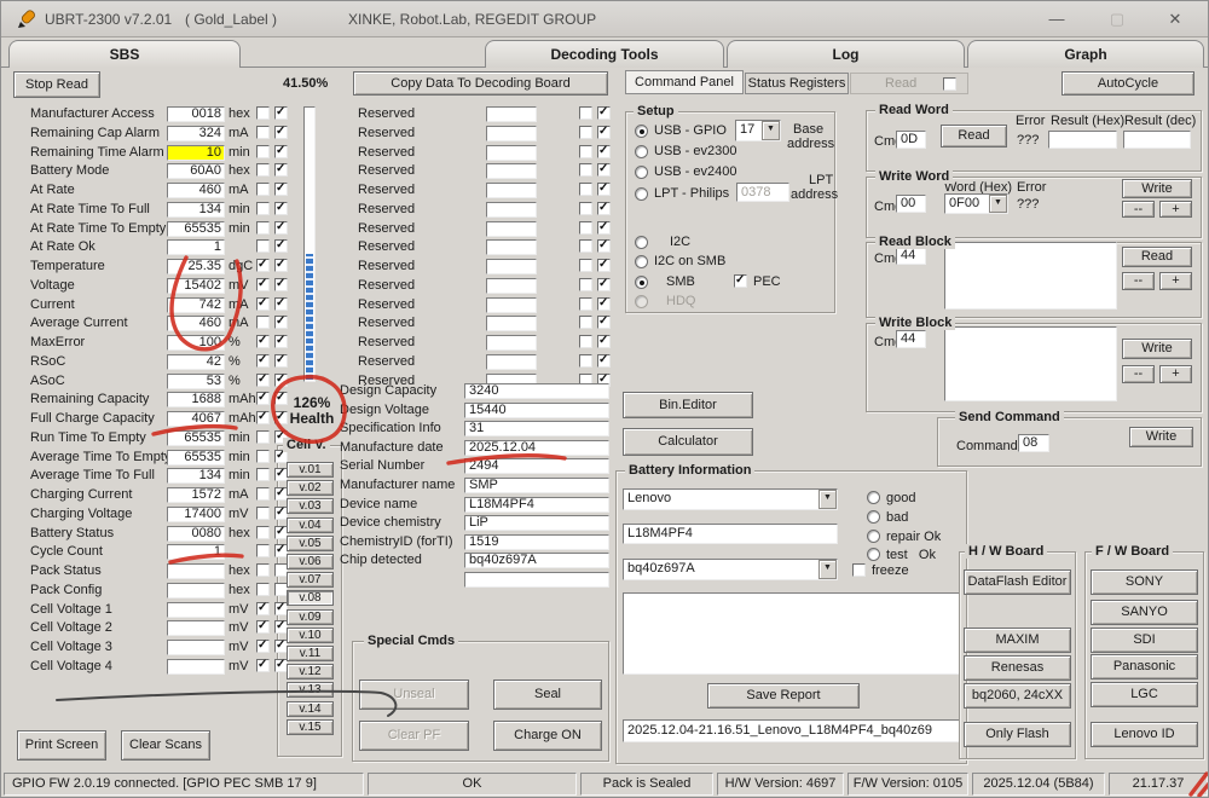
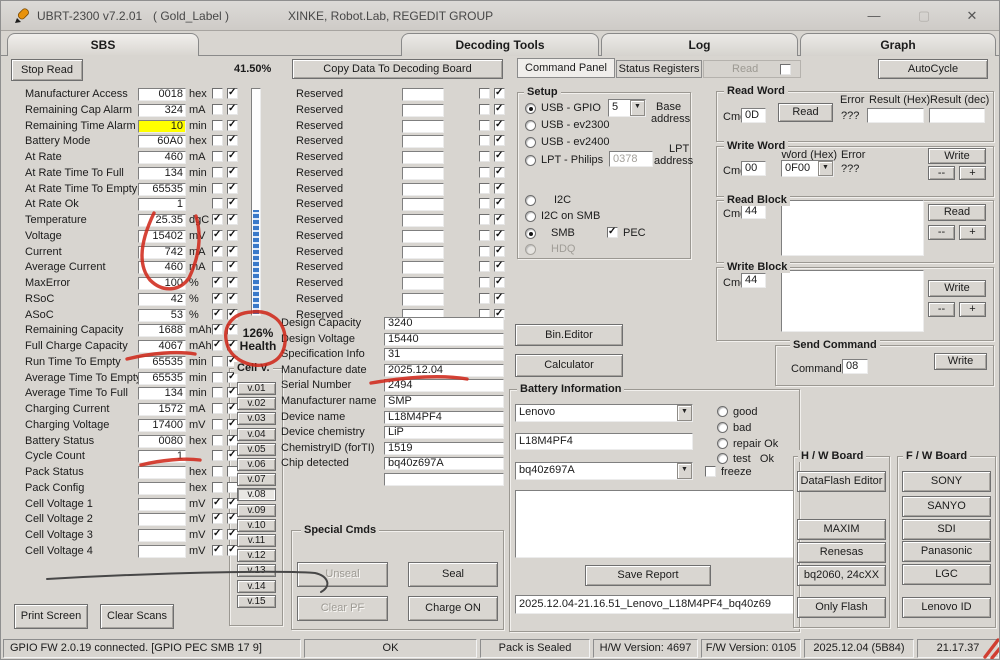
  UBRT-2300 v7.2.01
  ( Gold_Label )
  XINKE, Robot.Lab, REGEDIT GROUP
  —
  ▢
  ✕
  SBS
  Decoding Tools
  Log
  Graph
  Stop Read
  Print Screen
  Clear Scans
  41.50%
  Copy Data To Decoding Board
  126%
  Health
  Cell V.
  Special Cmds
  Unseal
  Seal
  Clear PF
  Charge ON
  Command Panel
  Status Registers
  Read
  AutoCycle
  Setup
  USB - GPIO
- 17
+ 5
  Base
  address
  USB - ev2300
  USB - ev2400
  LPT - Philips
  0378
  LPT
  address
  I2C
  I2C on SMB
  SMB
  PEC
  HDQ
  Read Word
  Error
  Result (Hex)
  Result (dec)
  0D
  Read
  ???
  Write Word
  Word (Hex)
  Error
  00
  0F00
  ???
  Write
  --
  +
  Read Block
  44
  Read
  --
  +
  Write Block
  44
  Write
  --
  +
  Send Command
  Command
  08
  Write
  Bin.Editor
  Calculator
  Battery Information
  Lenovo
  L18M4PF4
  bq40z697A
  freeze
  Save Report
  2025.12.04-21.16.51_Lenovo_L18M4PF4_bq40z69
  H / W Board
  F / W Board
  Manufacturer Access
  0018
  hex
  Remaining Cap Alarm
  324
  mA
  Remaining Time Alarm
  10
  min
  Battery Mode
  60A0
  hex
  At Rate
  460
  mA
  At Rate Time To Full
  134
  min
  At Rate Time To Empty
  65535
  min
  At Rate Ok
  1
  Temperature
  25.35
  dgC
  Voltage
  15402
  mV
  Current
  742
  mA
  Average Current
  460
  mA
  MaxError
  100
  %
  RSoC
  42
  %
  ASoC
  53
  %
  Remaining Capacity
  1688
  mAh
  Full Charge Capacity
  4067
  mAh
  Run Time To Empty
  65535
  min
  Average Time To Empt
  65535
  min
  Average Time To Full
  134
  min
  Charging Current
  1572
  mA
  Charging Voltage
  17400
  mV
  Battery Status
  0080
  hex
  Cycle Count
  1
  Pack Status
  hex
  Pack Config
  hex
  Cell Voltage 1
  mV
  Cell Voltage 2
  mV
  Cell Voltage 3
  mV
  Cell Voltage 4
  mV
  Reserved
  Reserved
  Reserved
  Reserved
  Reserved
  Reserved
  Reserved
  Reserved
  Reserved
  Reserved
  Reserved
  Reserved
  Reserved
  Reserved
  Reserved
  Design Capacity
  3240
  Design Voltage
  15440
  Specification Info
  31
  Manufacture date
  2025.12.04
  Serial Number
  2494
  Manufacturer name
  SMP
  Device name
  L18M4PF4
  Device chemistry
  LiP
  ChemistryID (forTI)
  1519
  Chip detected
  bq40z697A
  v.01
  v.02
  v.03
  v.04
  v.05
  v.06
  v.07
  v.08
  v.09
  v.10
  v.11
  v.12
  v.14
  v.15
  DataFlash Editor
  MAXIM
  Renesas
  bq2060, 24cXX
  Only Flash
  SONY
  SANYO
  SDI
  Panasonic
  LGC
  Lenovo ID
  good
  bad
  repair Ok
  test Ok
  GPIO FW 2.0.19 connected. [GPIO PEC SMB 17 9]
  OK
  Pack is Sealed
  H/W Version: 4697
  F/W Version: 0105
  2025.12.04 (5B84)
  21.17.37
